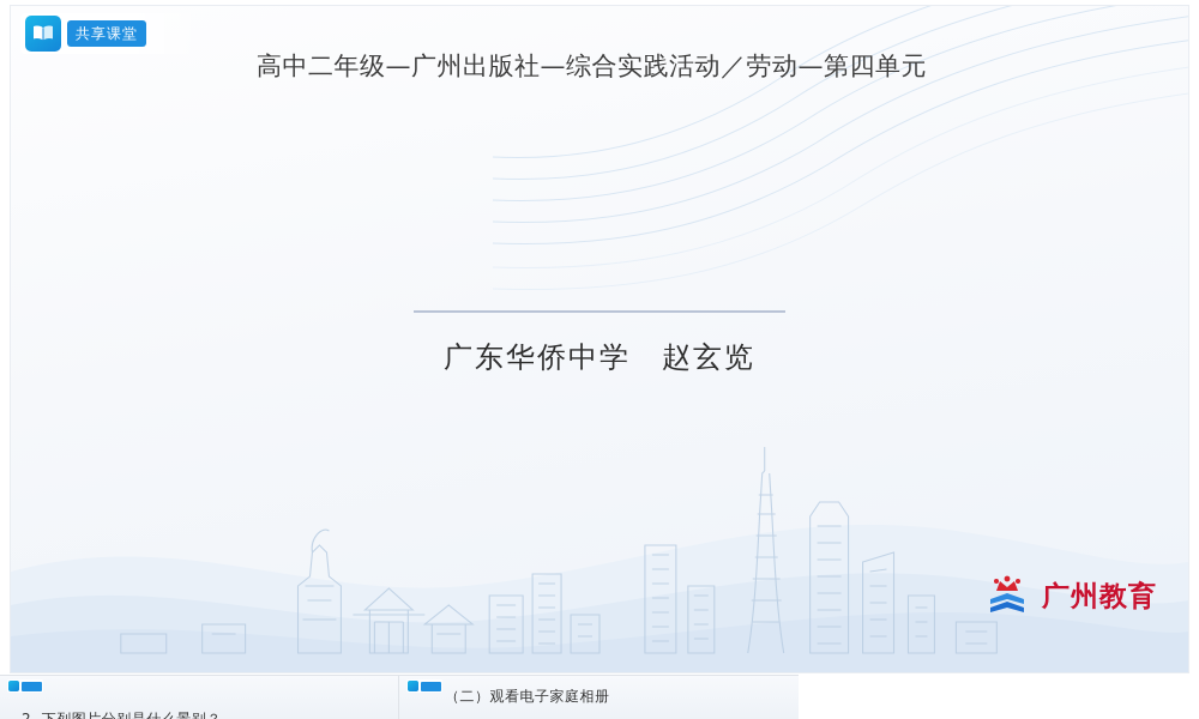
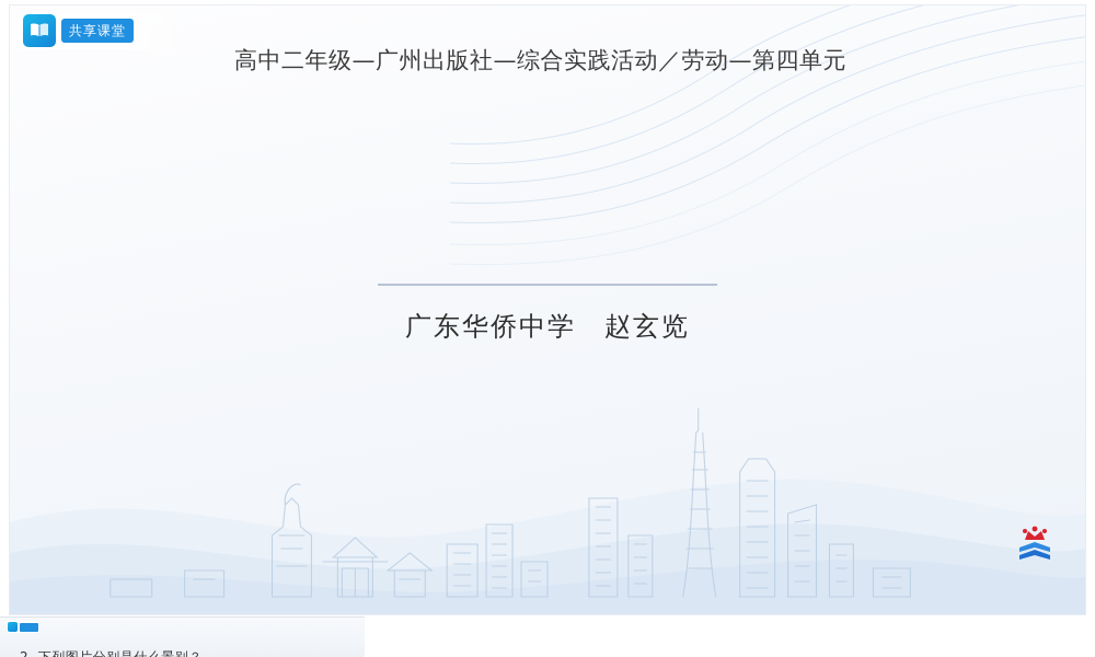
  共享课堂
  高中二年级—广州出版社—综合实践活动／劳动—第四单元
  广东华侨中学 赵玄览
- 广州教育
- （二）观看电子家庭相册
